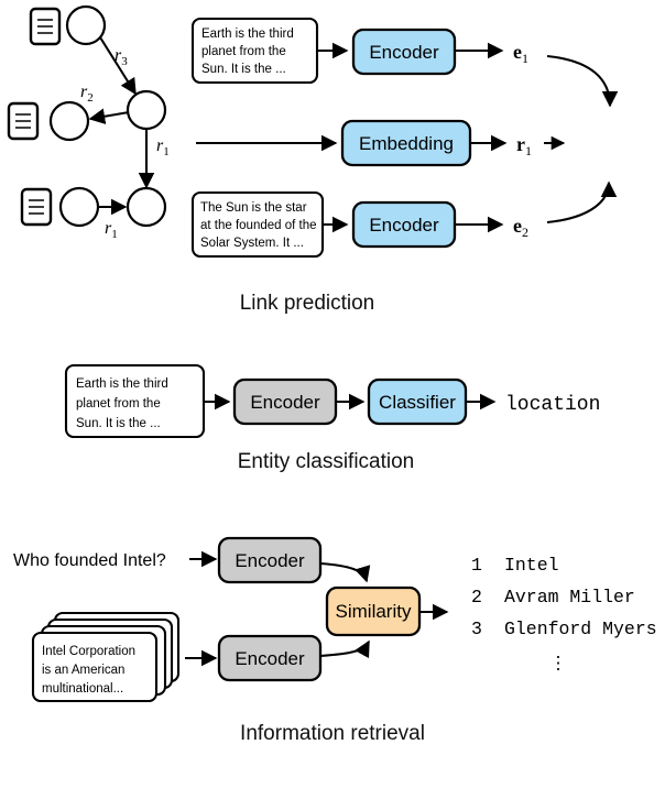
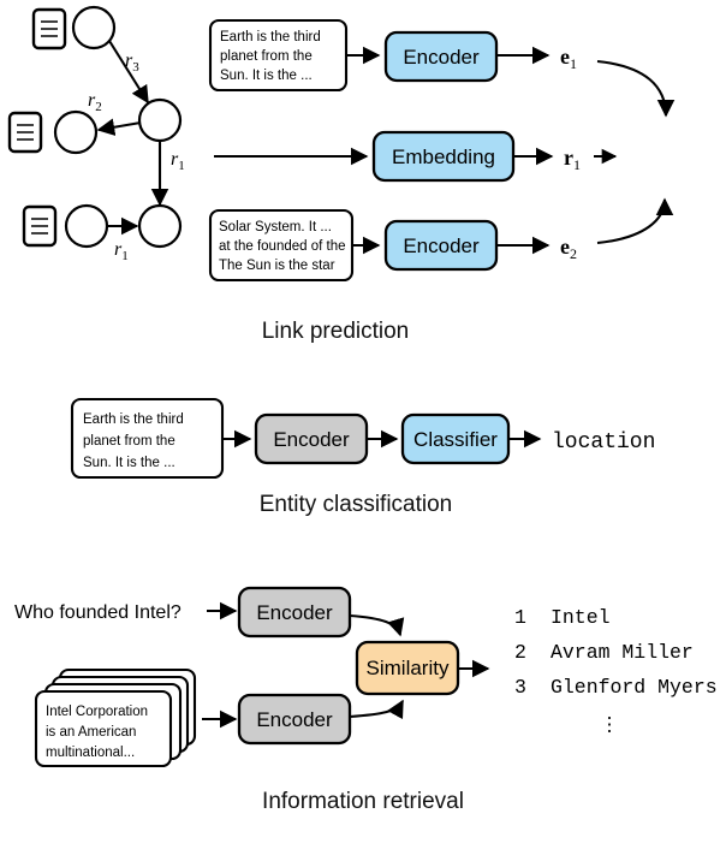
  r3
  r2
  r1
  r1
  Earth is the third
  planet from the
  Sun. It is the ...
  Encoder
  e1
  Embedding
  r1
- The Sun is the star
+ Solar System. It ...
  at the founded of the
- Solar System. It ...
+ The Sun is the star
  Encoder
  e2
  Link prediction
  Earth is the third
  planet from the
  Sun. It is the ...
  Encoder
  Classifier
  location
  Entity classification
  Who founded Intel?
  Encoder
  Intel Corporation
  is an American
  multinational...
  Encoder
  Similarity
  1
  Intel
  2
  Avram Miller
  3
  Glenford Myers
  ⋮
  Information retrieval
